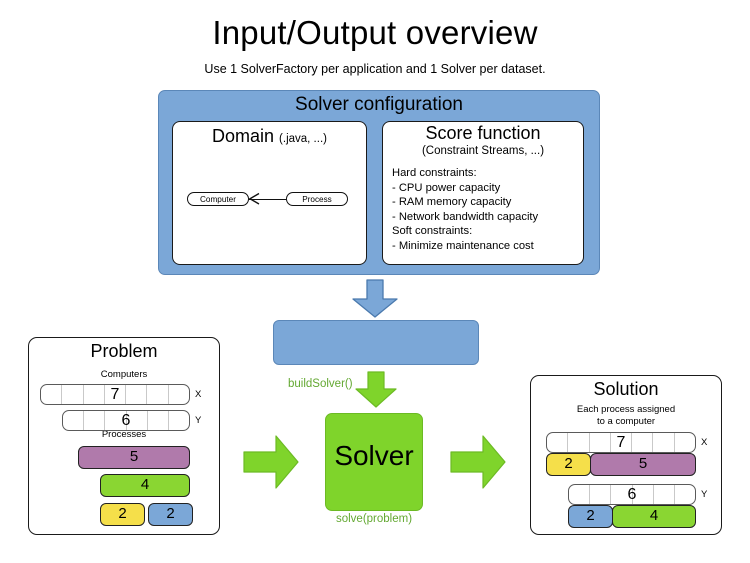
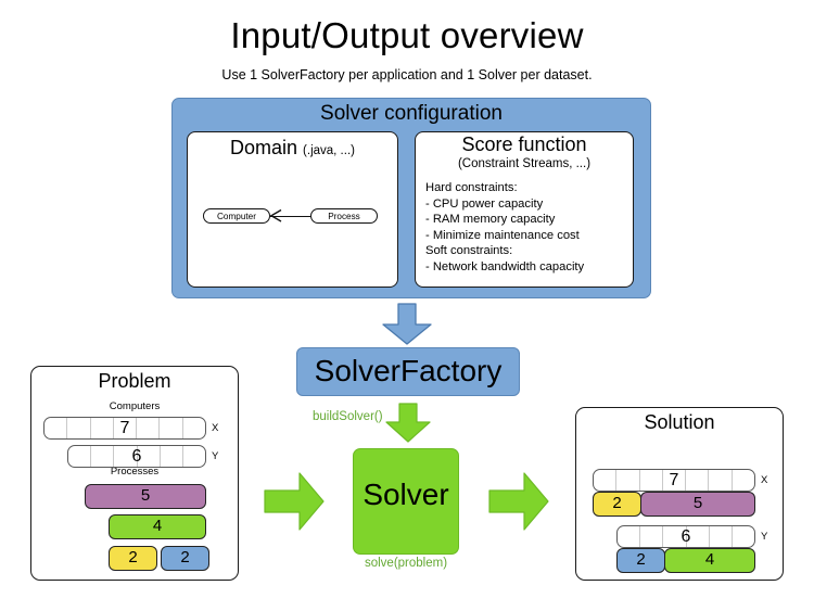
  Input/Output overview
  Use 1 SolverFactory per application and 1 Solver per dataset.
  Solver configuration
  Domain (.java, ...)
  Computer
  Process
  Score function
  (Constraint Streams, ...)
  Hard constraints:
  - CPU power capacity
  - RAM memory capacity
- - Network bandwidth capacity
+ - Minimize maintenance cost
  Soft constraints:
- - Minimize maintenance cost
+ - Network bandwidth capacity
+ SolverFactory
  buildSolver()
  Solver
  solve(problem)
  Problem
  Computers
  Processes
  7
  X
  6
  Y
  5
  4
  2
  2
  Solution
- Each process assigned
- to a computer
  7
  X
  2
  5
  6
  Y
  2
  4
